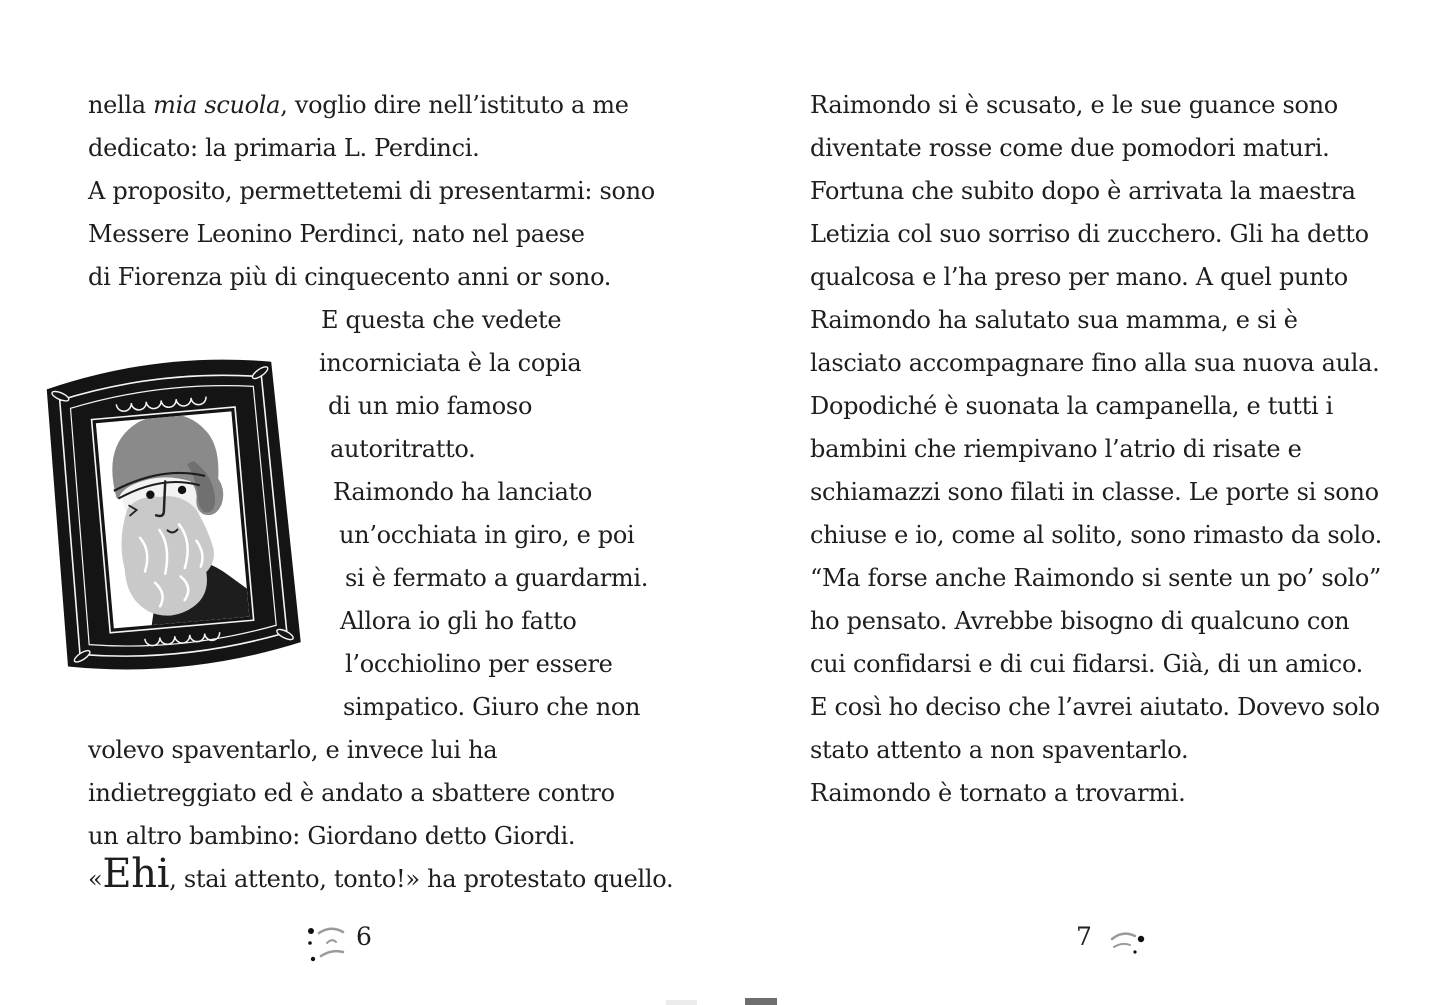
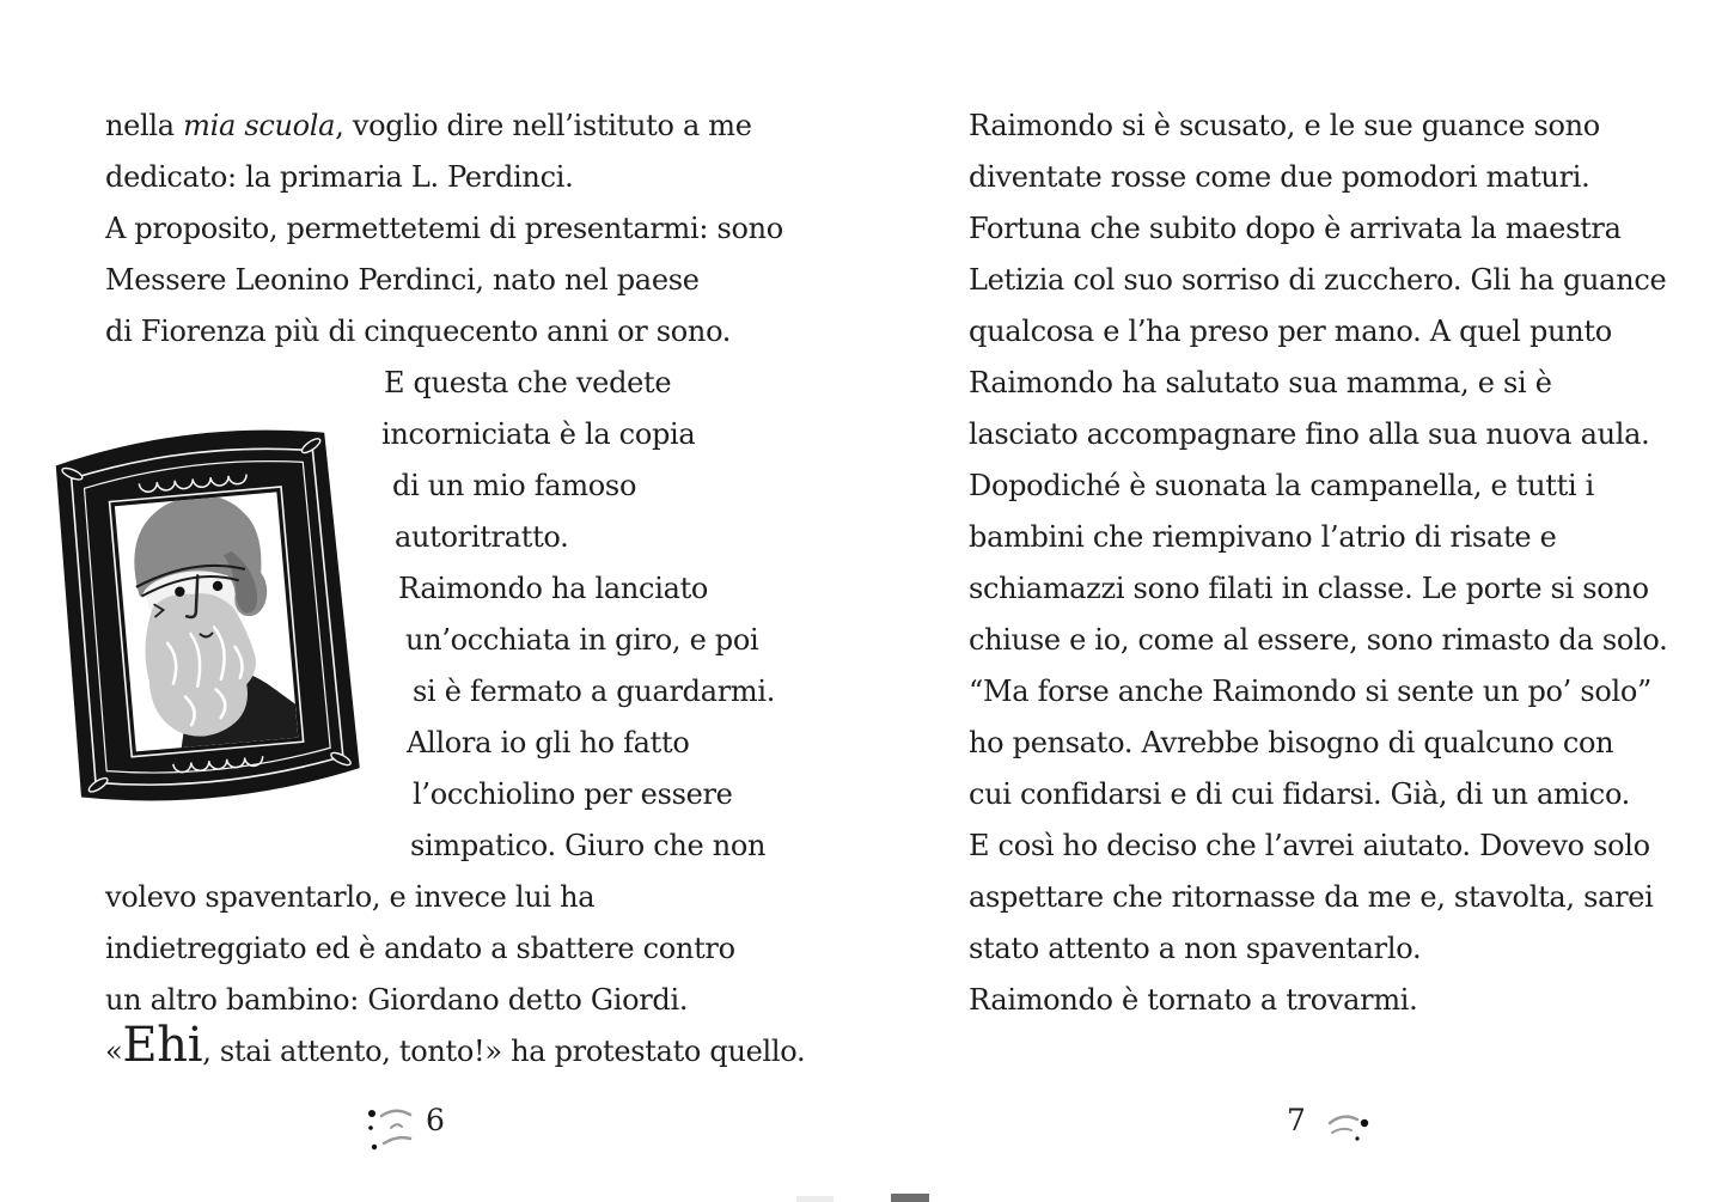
  nella mia scuola, voglio dire nell’istituto a me
  dedicato: la primaria L. Perdinci.
  A proposito, permettetemi di presentarmi: sono
  Messere Leonino Perdinci, nato nel paese
  di Fiorenza più di cinquecento anni or sono.
  E questa che vedete
  incorniciata è la copia
  di un mio famoso
  autoritratto.
  Raimondo ha lanciato
  un’occhiata in giro, e poi
  si è fermato a guardarmi.
  Allora io gli ho fatto
  l’occhiolino per essere
  simpatico. Giuro che non
  volevo spaventarlo, e invece lui ha
  indietreggiato ed è andato a sbattere contro
  un altro bambino: Giordano detto Giordi.
  «Ehi, stai attento, tonto!» ha protestato quello.
  Raimondo si è scusato, e le sue guance sono
  diventate rosse come due pomodori maturi.
  Fortuna che subito dopo è arrivata la maestra
- Letizia col suo sorriso di zucchero. Gli ha detto
+ Letizia col suo sorriso di zucchero. Gli ha guance
  qualcosa e l’ha preso per mano. A quel punto
  Raimondo ha salutato sua mamma, e si è
  lasciato accompagnare fino alla sua nuova aula.
  Dopodiché è suonata la campanella, e tutti i
  bambini che riempivano l’atrio di risate e
  schiamazzi sono filati in classe. Le porte si sono
- chiuse e io, come al solito, sono rimasto da solo.
+ chiuse e io, come al essere, sono rimasto da solo.
  “Ma forse anche Raimondo si sente un po’ solo”
  ho pensato. Avrebbe bisogno di qualcuno con
  cui confidarsi e di cui fidarsi. Già, di un amico.
  E così ho deciso che l’avrei aiutato. Dovevo solo
+ aspettare che ritornasse da me e, stavolta, sarei
  stato attento a non spaventarlo.
  Raimondo è tornato a trovarmi.
  6
  7
